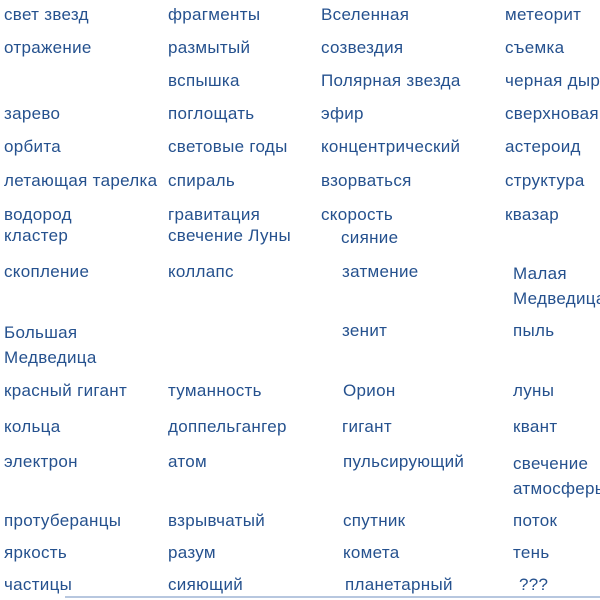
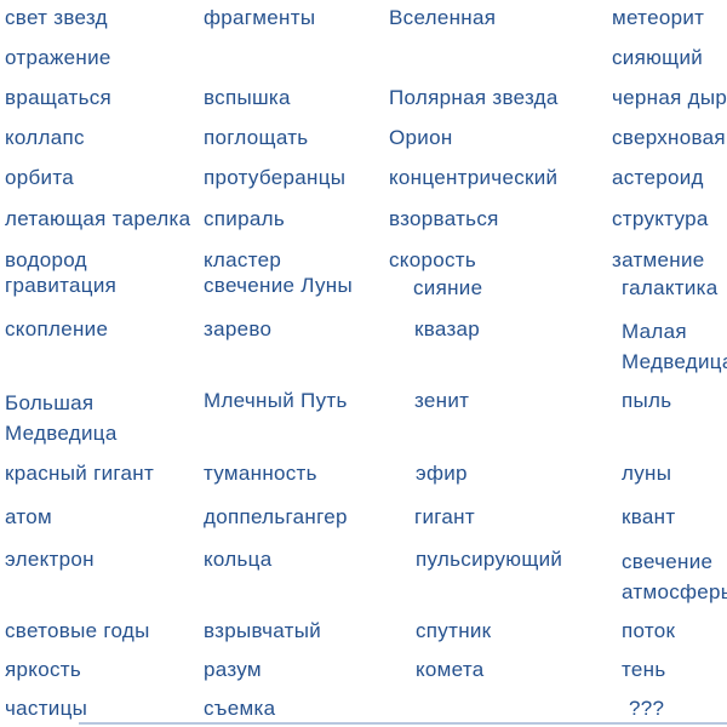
  свет звезд
  фрагменты
  Вселенная
  метеорит
  отражение
- размытый
- созвездия
- съемка
+ сияющий
+ вращаться
  вспышка
  Полярная звезда
  черная дыр
- зарево
+ коллапс
  поглощать
- эфир
+ Орион
  сверхновая
  орбита
- световые годы
+ протуберанцы
  концентрический
  астероид
  летающая тарелка
  спираль
  взорваться
  структура
  водород
- гравитация
+ кластер
  скорость
- квазар
+ затмение
- кластер
+ гравитация
  свечение Луны
  сияние
+ галактика
  скопление
- коллапс
+ зарево
- затмение
+ квазар
  Малая Медведиц
  Большая Медведица
+ Млечный Путь
  зенит
  пыль
  красный гигант
  туманность
- Орион
+ эфир
  луны
- кольца
+ атом
  доппельгангер
  гигант
  квант
  электрон
- атом
+ кольца
  пульсирующий
  свечение атмосфер
- протуберанцы
+ световые годы
  взрывчатый
  спутник
  поток
  яркость
  разум
  комета
  тень
  частицы
- сияющий
+ съемка
- планетарный
  ???
